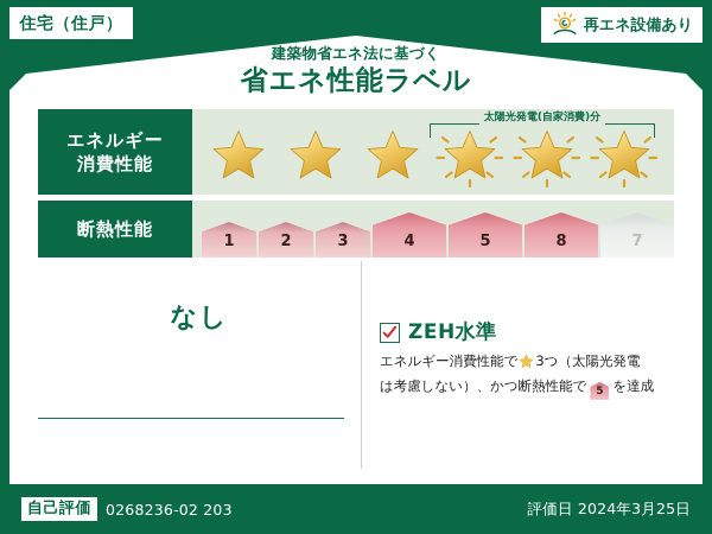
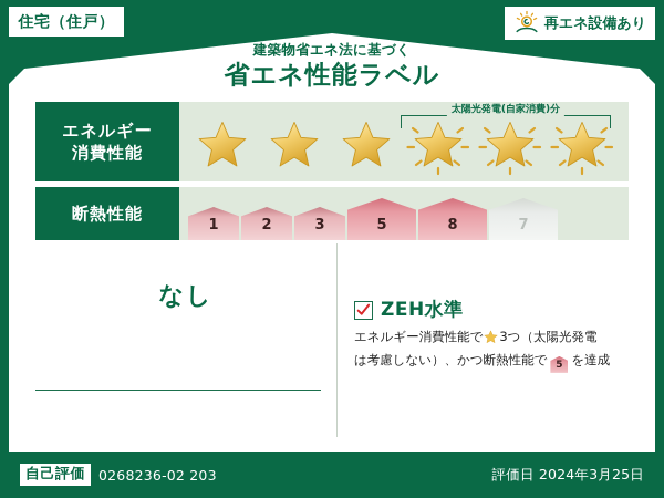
  住宅（住戸）
  再エネ設備あり
  建築物省エネ法に基づく
  省エネ性能ラベル
  エネルギー
  消費性能
  太陽光発電(自家消費)分
  断熱性能
  1
  2
  3
- 4
  5
  8
  7
  なし
  ZEH水準
  エネルギー消費性能で 3つ（太陽光発電
  は考慮しない）、かつ断熱性能で
  5
  を達成
  自己評価
  0268236-02 203
  評価日 2024年3月25日
